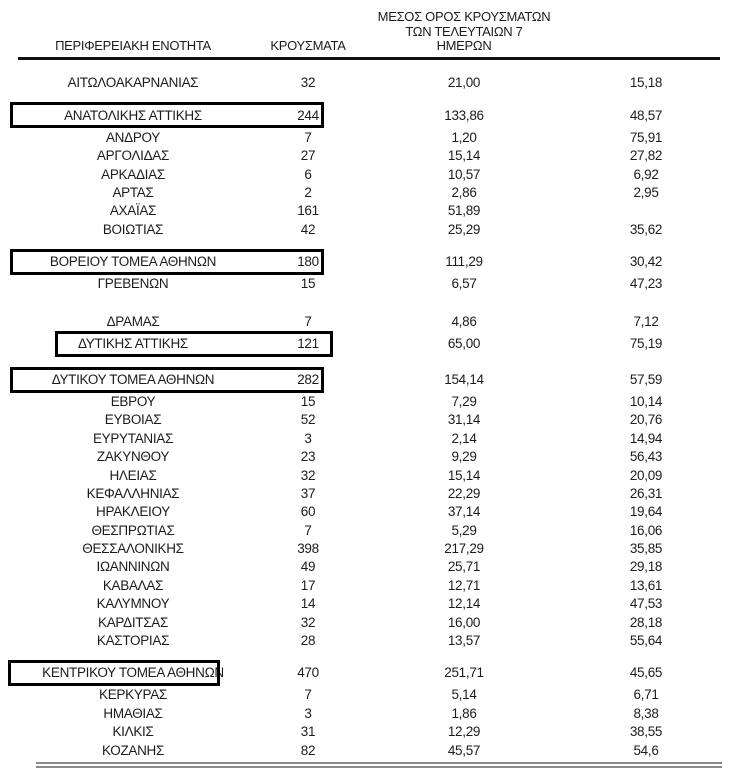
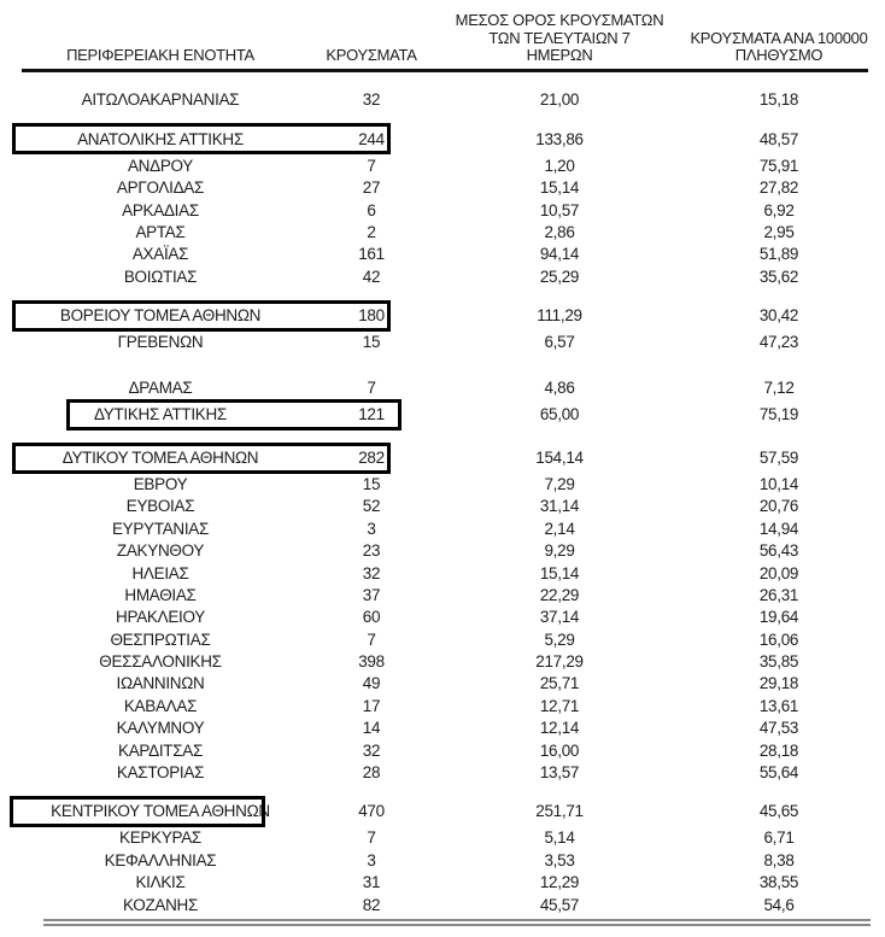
  ΠΕΡΙΦΕΡΕΙΑΚΗ ΕΝΟΤΗΤΑ
  ΚΡΟΥΣΜΑΤΑ
  ΜΕΣΟΣ ΟΡΟΣ ΚΡΟΥΣΜΑΤΩΝ
  ΤΩΝ ΤΕΛΕΥΤΑΙΩΝ 7
  ΗΜΕΡΩΝ
+ ΚΡΟΥΣΜΑΤΑ ΑΝΑ 100000
+ ΠΛΗΘΥΣΜΟ
  ΑΙΤΩΛΟΑΚΑΡΝΑΝΙΑΣ
  32
  21,00
  15,18
  ΑΝΑΤΟΛΙΚΗΣ ΑΤΤΙΚΗΣ
  244
  133,86
  48,57
  ΑΝΔΡΟΥ
  7
  1,20
  75,91
  ΑΡΓΟΛΙΔΑΣ
  27
  15,14
  27,82
  ΑΡΚΑΔΙΑΣ
  6
  10,57
  6,92
  ΑΡΤΑΣ
  2
  2,86
  2,95
  ΑΧΑΪΑΣ
  161
+ 94,14
  51,89
  ΒΟΙΩΤΙΑΣ
  42
  25,29
  35,62
  ΒΟΡΕΙΟΥ ΤΟΜΕΑ ΑΘΗΝΩΝ
  180
  111,29
  30,42
  ΓΡΕΒΕΝΩΝ
  15
  6,57
  47,23
  ΔΡΑΜΑΣ
  7
  4,86
  7,12
  ΔΥΤΙΚΗΣ ΑΤΤΙΚΗΣ
  121
  65,00
  75,19
  ΔΥΤΙΚΟΥ ΤΟΜΕΑ ΑΘΗΝΩΝ
  282
  154,14
  57,59
  ΕΒΡΟΥ
  15
  7,29
  10,14
  ΕΥΒΟΙΑΣ
  52
  31,14
  20,76
  ΕΥΡΥΤΑΝΙΑΣ
  3
  2,14
  14,94
  ΖΑΚΥΝΘΟΥ
  23
  9,29
  56,43
  ΗΛΕΙΑΣ
  32
  15,14
  20,09
- ΚΕΦΑΛΛΗΝΙΑΣ
+ ΗΜΑΘΙΑΣ
  37
  22,29
  26,31
  ΗΡΑΚΛΕΙΟΥ
  60
  37,14
  19,64
  ΘΕΣΠΡΩΤΙΑΣ
  7
  5,29
  16,06
  ΘΕΣΣΑΛΟΝΙΚΗΣ
  398
  217,29
  35,85
  ΙΩΑΝΝΙΝΩΝ
  49
  25,71
  29,18
  ΚΑΒΑΛΑΣ
  17
  12,71
  13,61
  ΚΑΛΥΜΝΟΥ
  14
  12,14
  47,53
  ΚΑΡΔΙΤΣΑΣ
  32
  16,00
  28,18
  ΚΑΣΤΟΡΙΑΣ
  28
  13,57
  55,64
  ΚΕΝΤΡΙΚΟΥ ΤΟΜΕΑ ΑΘΗΝΩΝ
  470
  251,71
  45,65
  ΚΕΡΚΥΡΑΣ
  7
  5,14
  6,71
- ΗΜΑΘΙΑΣ
+ ΚΕΦΑΛΛΗΝΙΑΣ
  3
- 1,86
+ 3,53
  8,38
  ΚΙΛΚΙΣ
  31
  12,29
  38,55
  ΚΟΖΑΝΗΣ
  82
  45,57
  54,6
